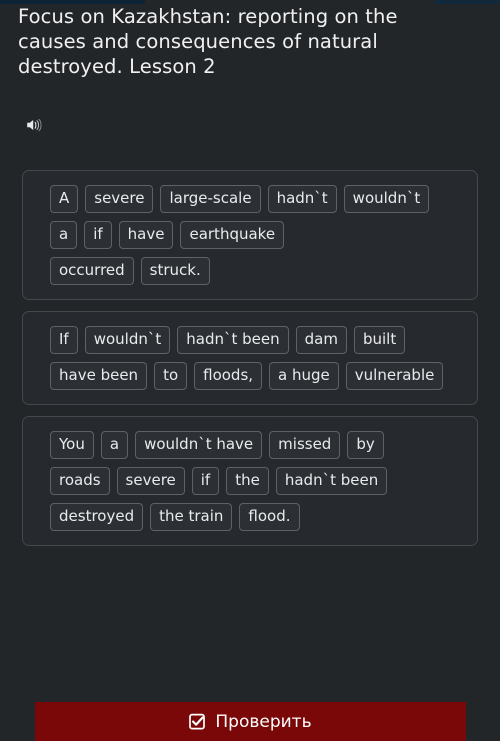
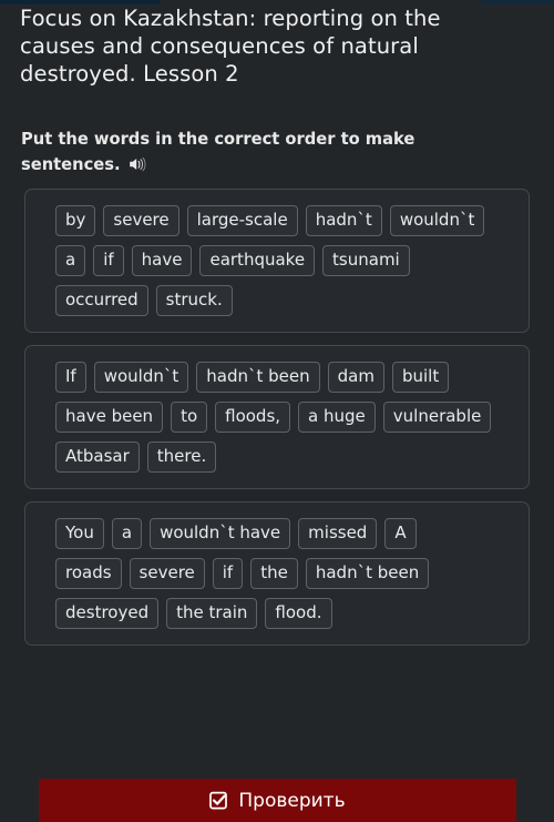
  Focus on Kazakhstan: reporting on the causes and consequences of natural destroyed. Lesson 2
+ Put the words in the correct order to make sentences.
- A
+ by
  severe
  large-scale
  hadn`t
  wouldn`t
  a
  if
  have
  earthquake
+ tsunami
  occurred
  struck.
  If
  wouldn`t
  hadn`t been
  dam
  built
  have been
  to
  floods,
  a huge
  vulnerable
+ Atbasar
+ there.
  You
  a
  wouldn`t have
  missed
- by
+ A
  roads
  severe
  if
  the
  hadn`t been
  destroyed
  the train
  flood.
  Проверить
